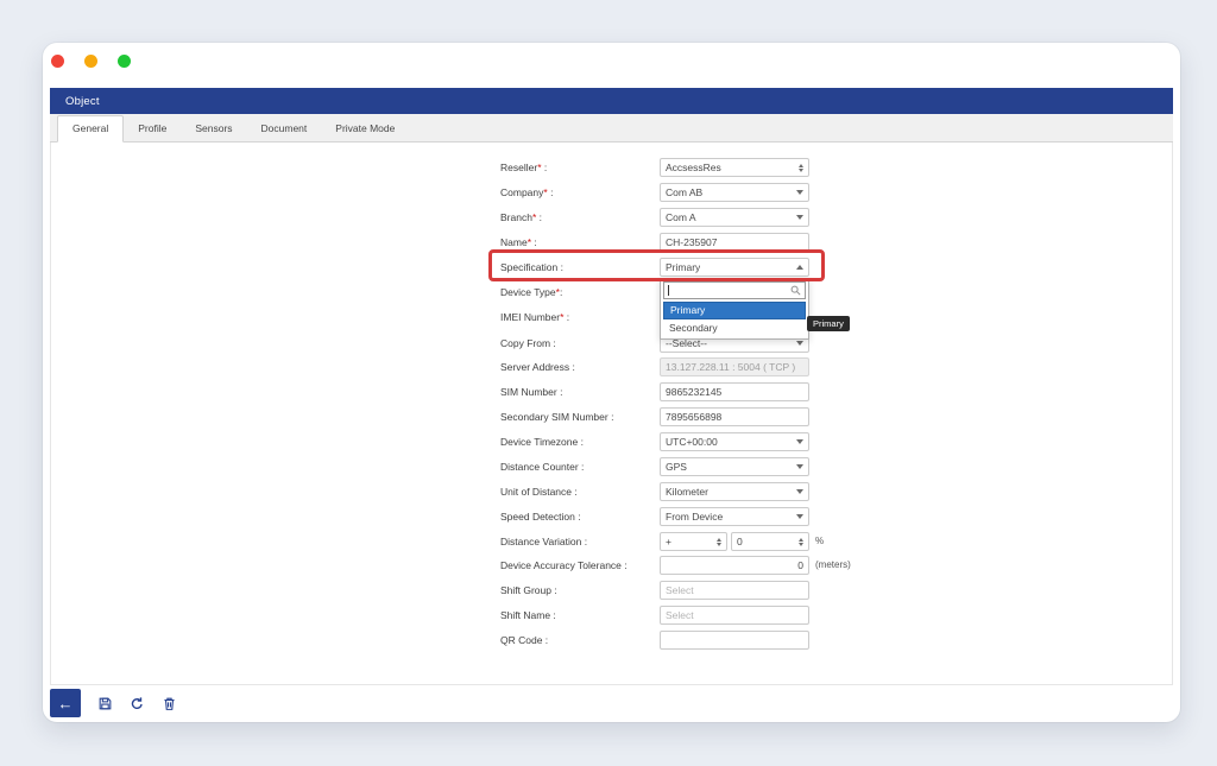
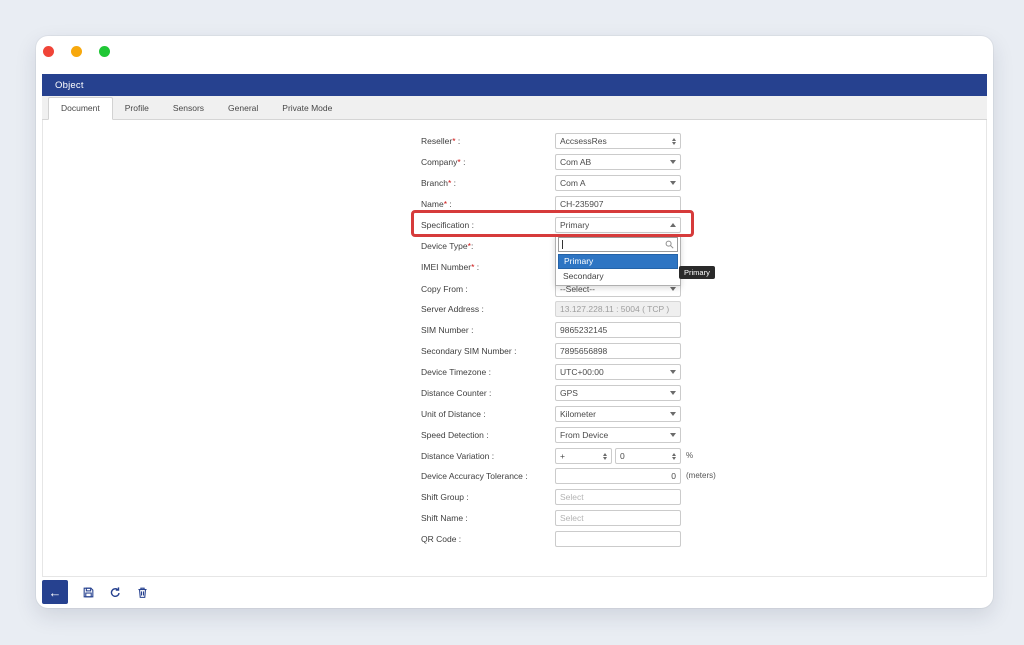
  Object
- General
+ Document
  Profile
  Sensors
- Document
+ General
  Private Mode
  Reseller* :
  AccsessRes
  Company* :
  Com AB
  Branch* :
  Com A
  Name* :
  CH-235907
  Specification :
  Primary
  Device Type*:
  IMEI Number* :
  Copy From :
  --Select--
  Server Address :
  13.127.228.11 : 5004 ( TCP )
  SIM Number :
  9865232145
  Secondary SIM Number :
  7895656898
  Device Timezone :
  UTC+00:00
  Distance Counter :
  GPS
  Unit of Distance :
  Kilometer
  Speed Detection :
  From Device
  Distance Variation :
  +
  0
  %
  Device Accuracy Tolerance :
  0
  (meters)
  Shift Group :
  Select
  Shift Name :
  Select
  QR Code :
  Primary
  Secondary
  Primary
  ←
